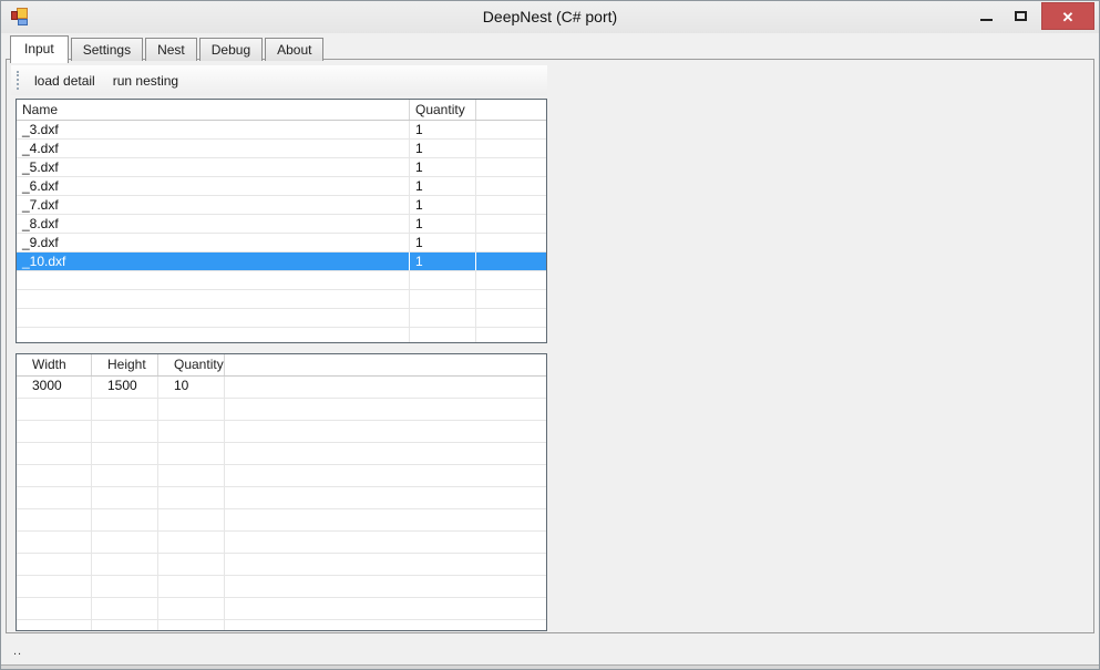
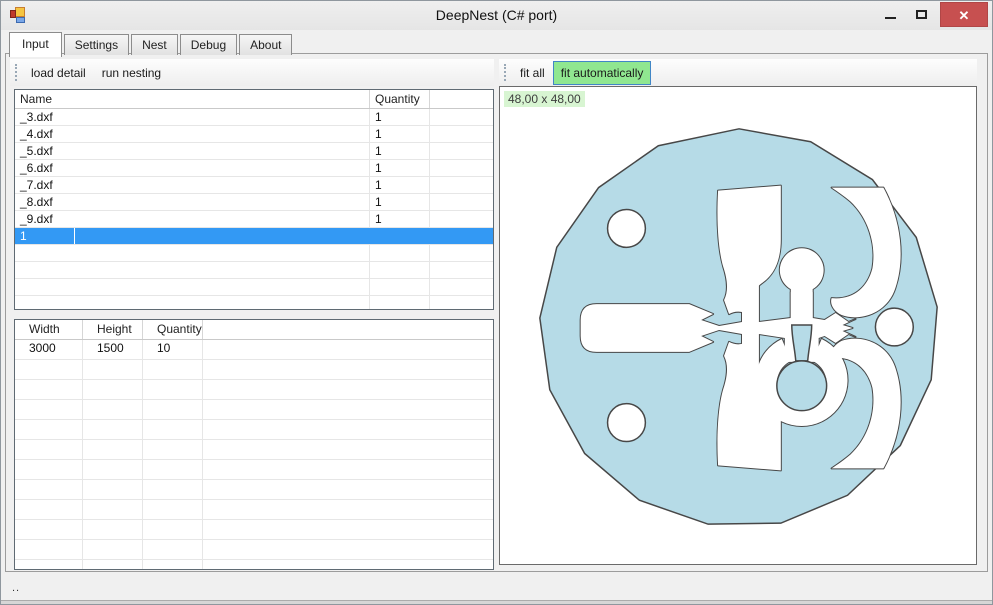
  DeepNest (C# port)
  ✕
  Input Settings Nest Debug About
  load detail
  run nesting
  Name
  Quantity
  _3.dxf
  1
  _4.dxf
  1
  _5.dxf
  1
  _6.dxf
  1
  _7.dxf
  1
  _8.dxf
  1
  _9.dxf
  1
- _10.dxf
  1
  Width
  Height
  Quantity
  3000
  1500
  10
+ fit all
+ fit automatically
+ 48,00 x 48,00
  ..
